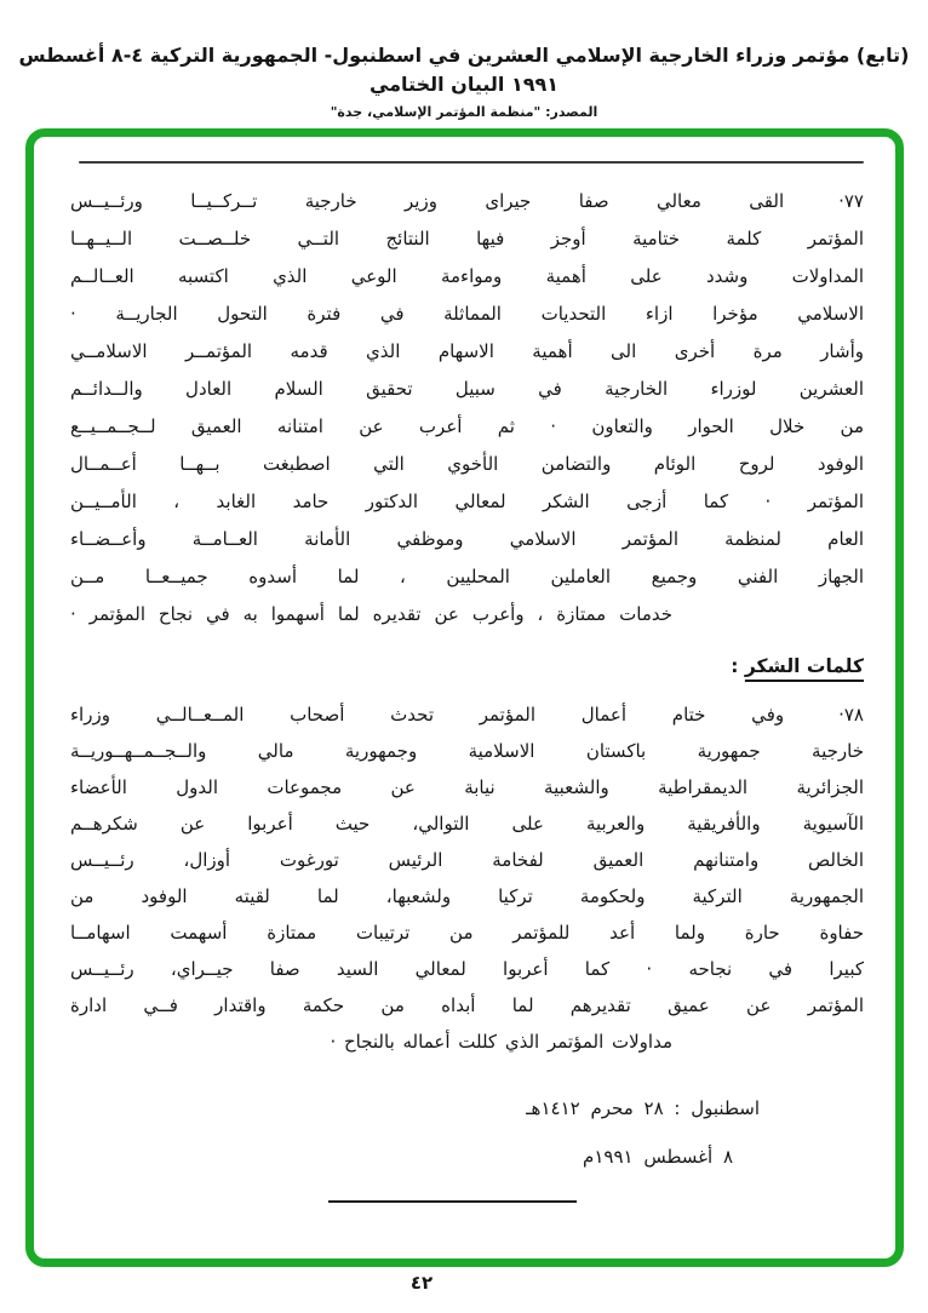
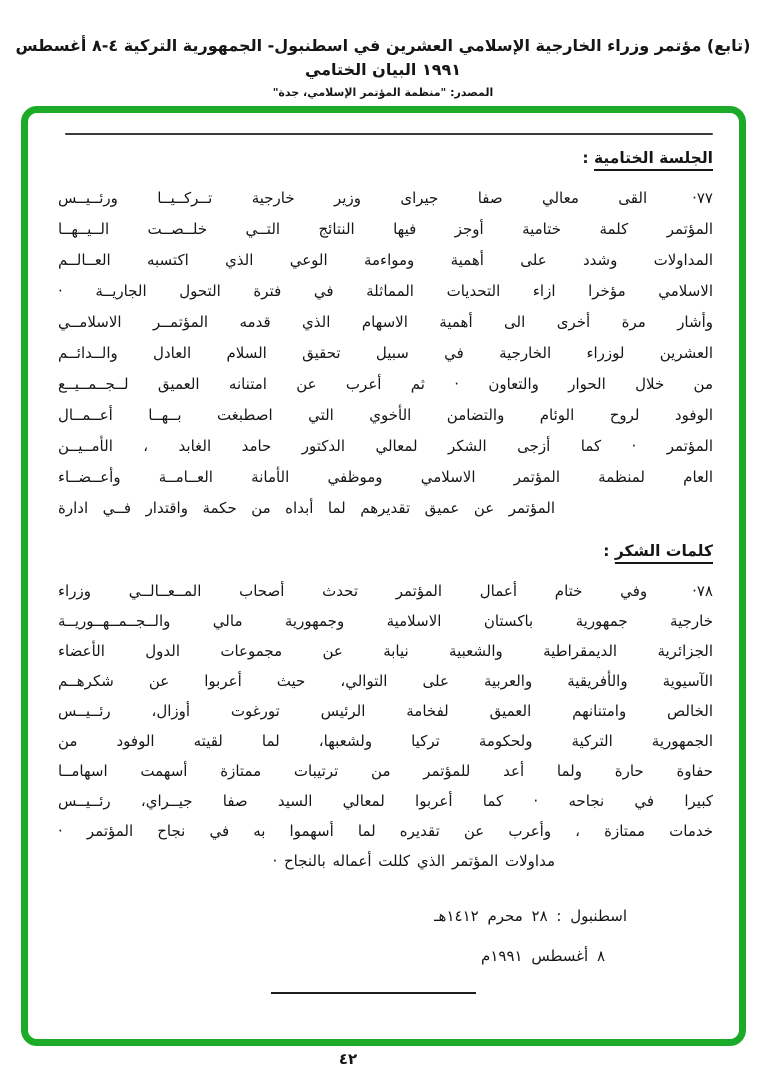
  (تابع) مؤتمر وزراء الخارجية الإسلامي العشرين في اسطنبول- الجمهورية التركية ٤-٨ أغسطس ١٩٩١ البيان الختامي
  المصدر: "منظمة المؤتمر الإسلامي، جدة"
+ الجلسة الختامية :
  ٧٧· القى معالي صفا جيراى وزير خارجية تــركــيــا ورئــيــس
  المؤتمر كلمة ختامية أوجز فيها النتائج التــي خلــصــت الــيــهــا
  المداولات وشدد على أهمية ومواءمة الوعي الذي اكتسبه العــالــم
  الاسلامي مؤخرا ازاء التحديات المماثلة في فترة التحول الجاريــة ·
  وأشار مرة أخرى الى أهمية الاسهام الذي قدمه المؤتمــر الاسلامــي
  العشرين لوزراء الخارجية في سبيل تحقيق السلام العادل والــدائــم
  من خلال الحوار والتعاون · ثم أعرب عن امتنانه العميق لــجــمــيــع
  الوفود لروح الوئام والتضامن الأخوي التي اصطبغت بــهــا أعــمــال
  المؤتمر · كما أزجى الشكر لمعالي الدكتور حامد الغابد ، الأمــيــن
  العام لمنظمة المؤتمر الاسلامي وموظفي الأمانة العــامــة وأعــضــاء
- الجهاز الفني وجميع العاملين المحليين ، لما أسدوه جميــعــا مــن
- خدمات ممتازة ، وأعرب عن تقديره لما أسهموا به في نجاح المؤتمر ·
+ المؤتمر عن عميق تقديرهم لما أبداه من حكمة واقتدار فــي ادارة
  كلمات الشكر :
  ٧٨· وفي ختام أعمال المؤتمر تحدث أصحاب المــعــالــي وزراء
  خارجية جمهورية باكستان الاسلامية وجمهورية مالي والــجــمــهــوريــة
  الجزائرية الديمقراطية والشعبية نيابة عن مجموعات الدول الأعضاء
  الآسيوية والأفريقية والعربية على التوالي، حيث أعربوا عن شكرهــم
  الخالص وامتنانهم العميق لفخامة الرئيس تورغوت أوزال، رئــيــس
  الجمهورية التركية ولحكومة تركيا ولشعبها، لما لقيته الوفود من
  حفاوة حارة ولما أعد للمؤتمر من ترتيبات ممتازة أسهمت اسهامــا
  كبيرا في نجاحه · كما أعربوا لمعالي السيد صفا جيــراي، رئــيــس
- المؤتمر عن عميق تقديرهم لما أبداه من حكمة واقتدار فــي ادارة
+ خدمات ممتازة ، وأعرب عن تقديره لما أسهموا به في نجاح المؤتمر ·
  مداولات المؤتمر الذي كللت أعماله بالنجاح ·
  اسطنبول : ٢٨ محرم ١٤١٢هـ
  ٨ أغسطس ١٩٩١م
  ٤٢
